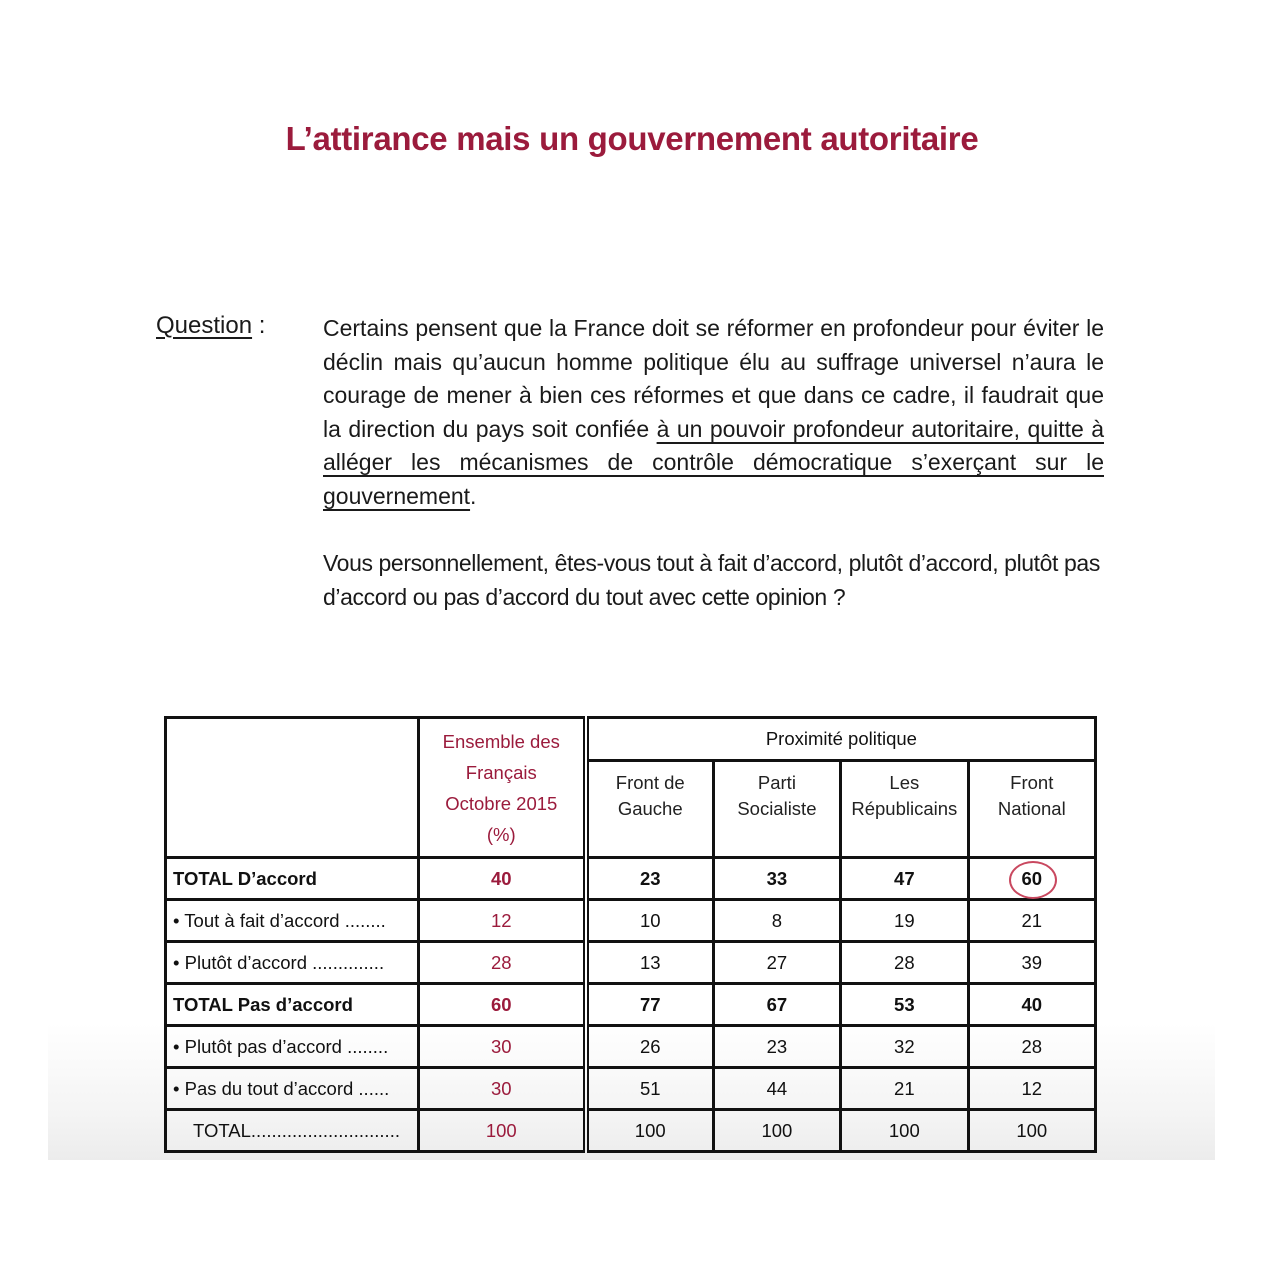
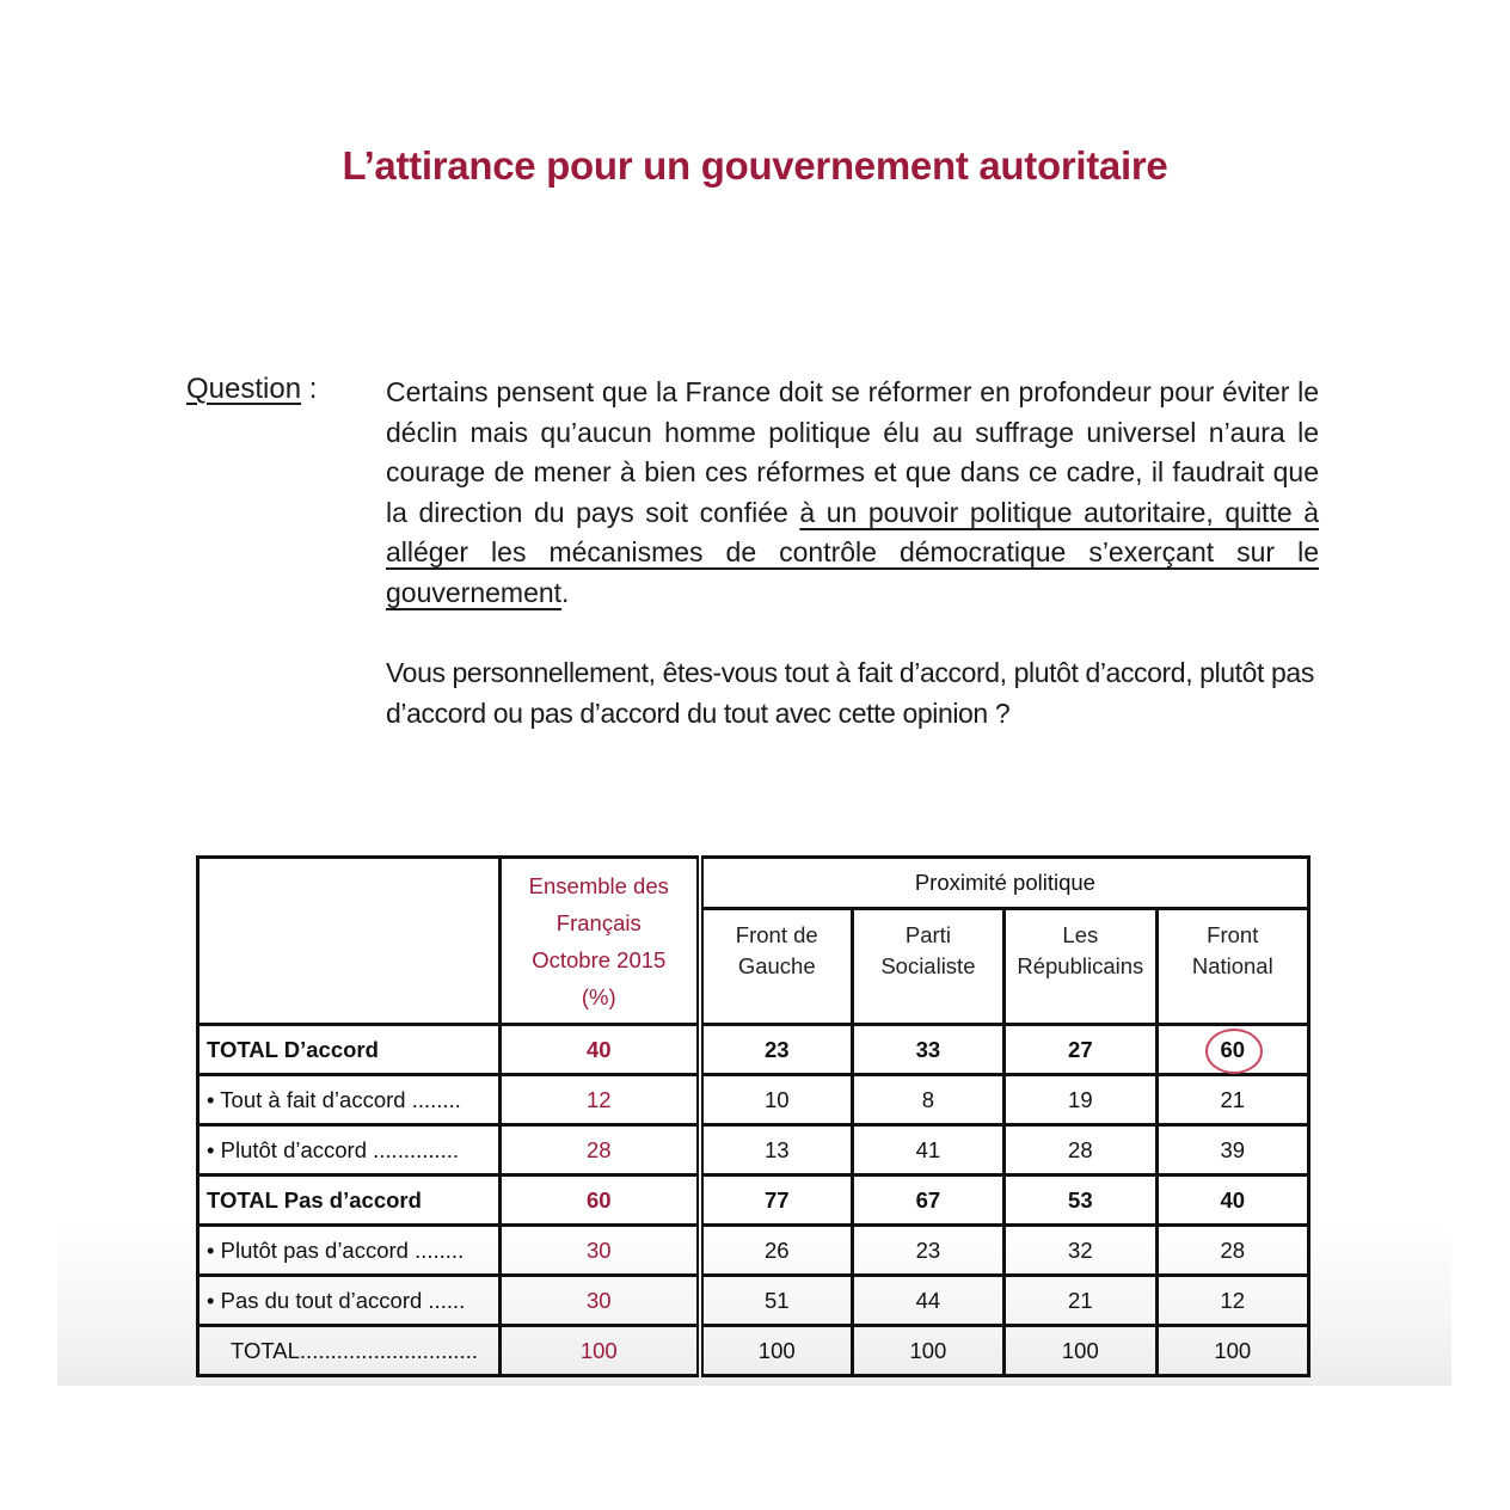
- L’attirance mais un gouvernement autoritaire
+ L’attirance pour un gouvernement autoritaire
  Question :
- Certains pensent que la France doit se réformer en profondeur pour éviter le déclin mais qu’aucun homme politique élu au suffrage universel n’aura le courage de mener à bien ces réformes et que dans ce cadre, il faudrait que la direction du pays soit confiée à un pouvoir profondeur autoritaire, quitte à alléger les mécanismes de contrôle démocratique s’exerçant sur le gouvernement.
+ Certains pensent que la France doit se réformer en profondeur pour éviter le déclin mais qu’aucun homme politique élu au suffrage universel n’aura le courage de mener à bien ces réformes et que dans ce cadre, il faudrait que la direction du pays soit confiée à un pouvoir politique autoritaire, quitte à alléger les mécanismes de contrôle démocratique s’exerçant sur le gouvernement.
  Vous personnellement, êtes-vous tout à fait d’accord, plutôt d’accord, plutôt pas d’accord ou pas d’accord du tout avec cette opinion ?
  	Ensemble des Français Octobre 2015 (%)	Proximité politique
  Front deGauche	PartiSocialiste	LesRépublicains	FrontNational
- TOTAL D’accord	40	23	33	47	60
+ TOTAL D’accord	40	23	33	27	60
  • Tout à fait d’accord ........	12	10	8	19	21
- • Plutôt d’accord ..............	28	13	27	28	39
+ • Plutôt d’accord ..............	28	13	41	28	39
  TOTAL Pas d’accord	60	77	67	53	40
  • Plutôt pas d’accord ........	30	26	23	32	28
  • Pas du tout d’accord ......	30	51	44	21	12
  TOTAL.............................	100	100	100	100	100
